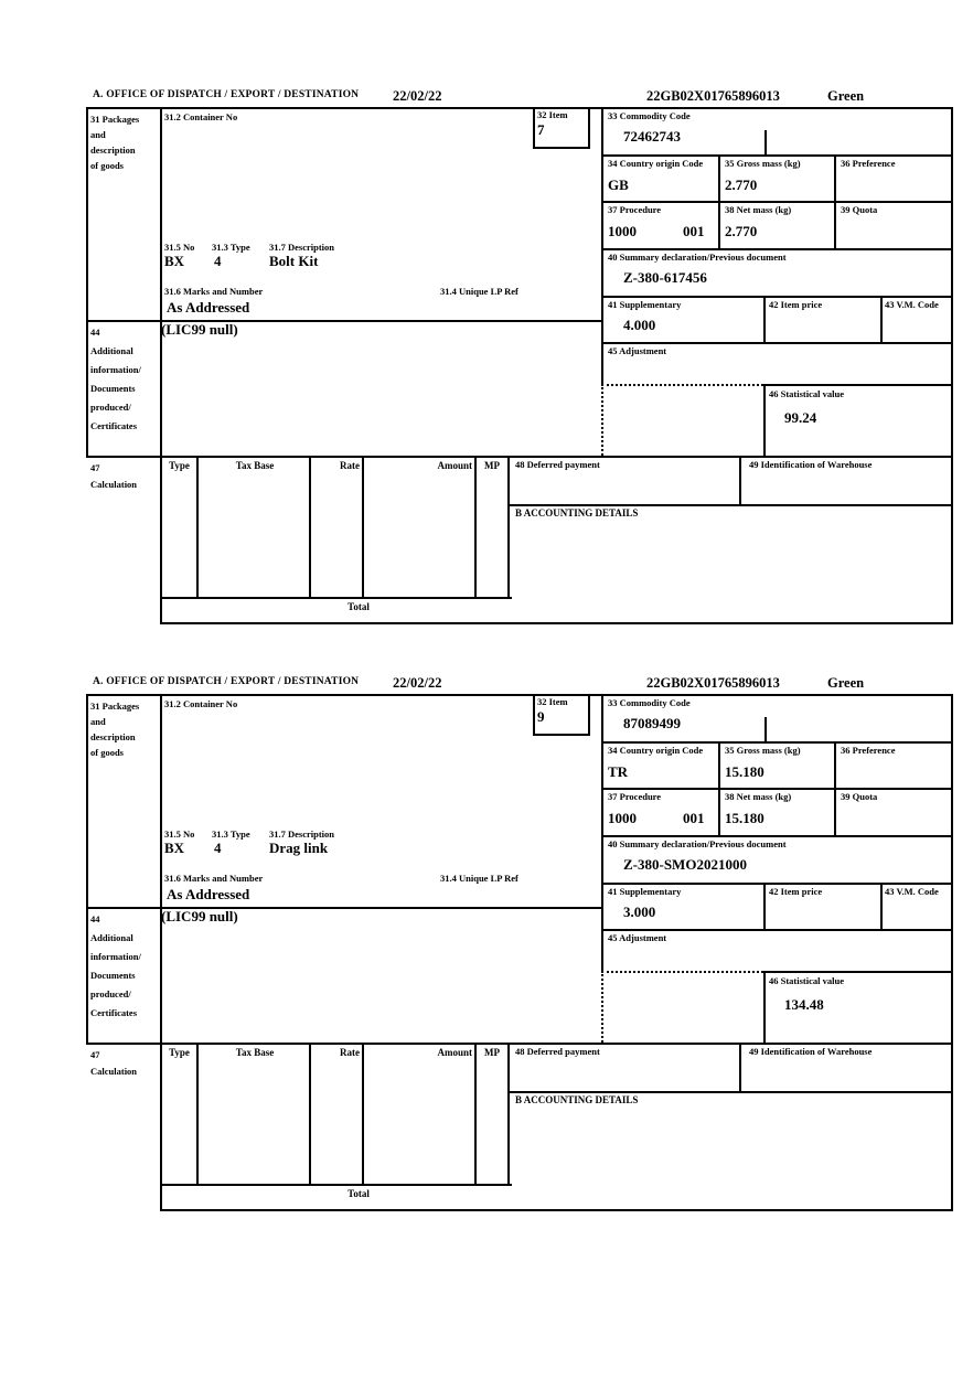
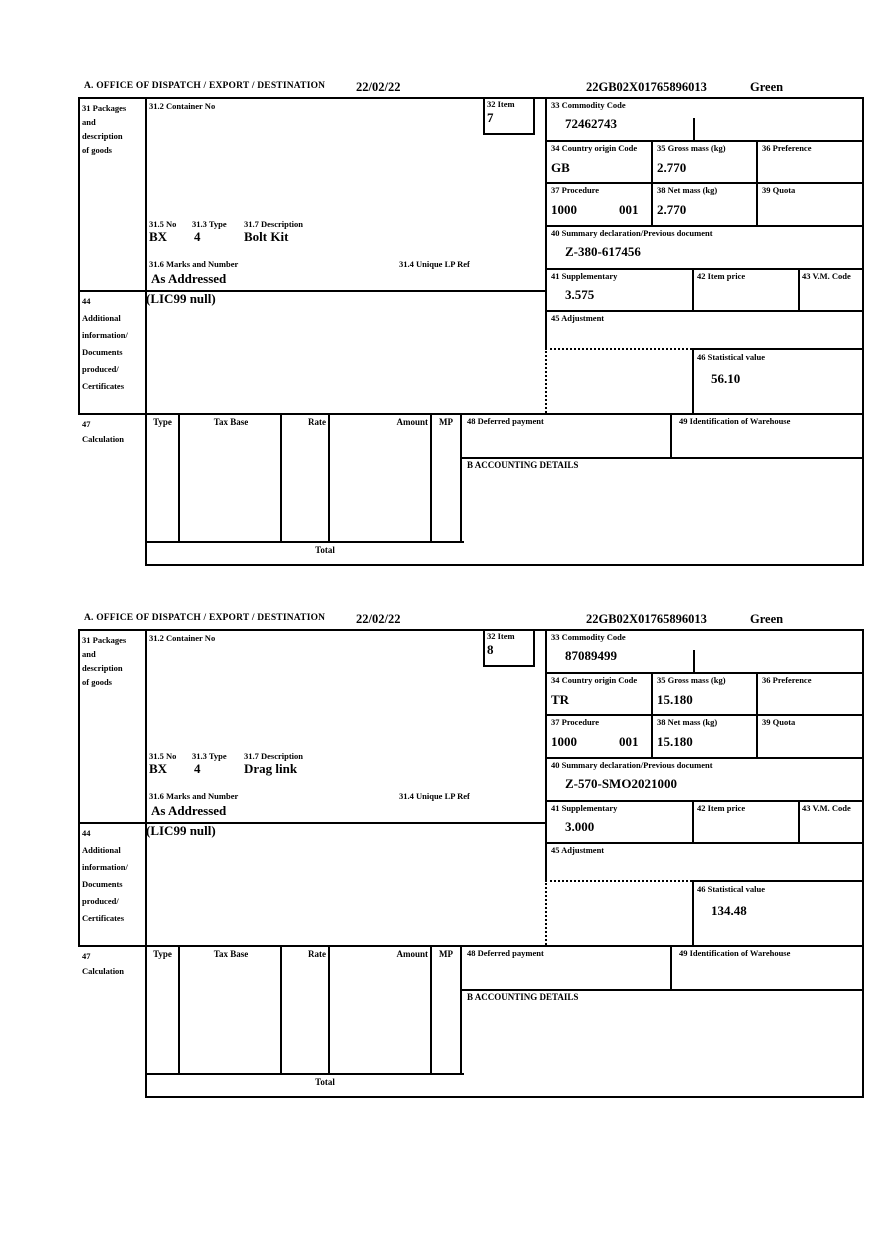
  A. OFFICE OF DISPATCH / EXPORT / DESTINATION
  22/02/22
  22GB02X01765896013
  Green
  31 Packages
  and
  description
  of goods
  31.2 Container No
  32 Item
  7
  31.5 No
  31.3 Type
  31.7 Description
  BX
  4
  Bolt Kit
  31.6 Marks and Number
  31.4 Unique LP Ref
  As Addressed
  33 Commodity Code
  72462743
  34 Country origin Code
  GB
  35 Gross mass (kg)
  2.770
  36 Preference
  37 Procedure
  1000
  001
  38 Net mass (kg)
  2.770
  39 Quota
  40 Summary declaration/Previous document
  Z-380-617456
  41 Supplementary
- 4.000
+ 3.575
  42 Item price
  43 V.M. Code
  45 Adjustment
  46 Statistical value
- 99.24
+ 56.10
  44
  Additional
  information/
  Documents
  produced/
  Certificates
  (LIC99 null)
  47
  Calculation
  Type
  Tax Base
  Rate
  Amount
  MP
  48 Deferred payment
  49 Identification of Warehouse
  B ACCOUNTING DETAILS
  Total
  A. OFFICE OF DISPATCH / EXPORT / DESTINATION
  22/02/22
  22GB02X01765896013
  Green
  31 Packages
  and
  description
  of goods
  31.2 Container No
  32 Item
- 9
+ 8
  31.5 No
  31.3 Type
  31.7 Description
  BX
  4
  Drag link
  31.6 Marks and Number
  31.4 Unique LP Ref
  As Addressed
  33 Commodity Code
  87089499
  34 Country origin Code
  TR
  35 Gross mass (kg)
  15.180
  36 Preference
  37 Procedure
  1000
  001
  38 Net mass (kg)
  15.180
  39 Quota
  40 Summary declaration/Previous document
- Z-380-SMO2021000
+ Z-570-SMO2021000
  41 Supplementary
  3.000
  42 Item price
  43 V.M. Code
  45 Adjustment
  46 Statistical value
  134.48
  44
  Additional
  information/
  Documents
  produced/
  Certificates
  (LIC99 null)
  47
  Calculation
  Type
  Tax Base
  Rate
  Amount
  MP
  48 Deferred payment
  49 Identification of Warehouse
  B ACCOUNTING DETAILS
  Total
